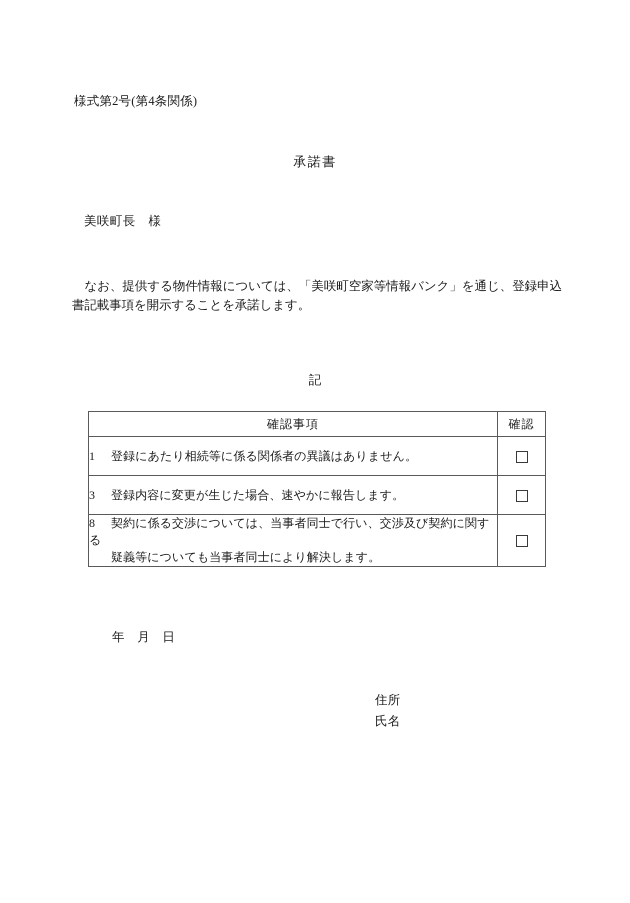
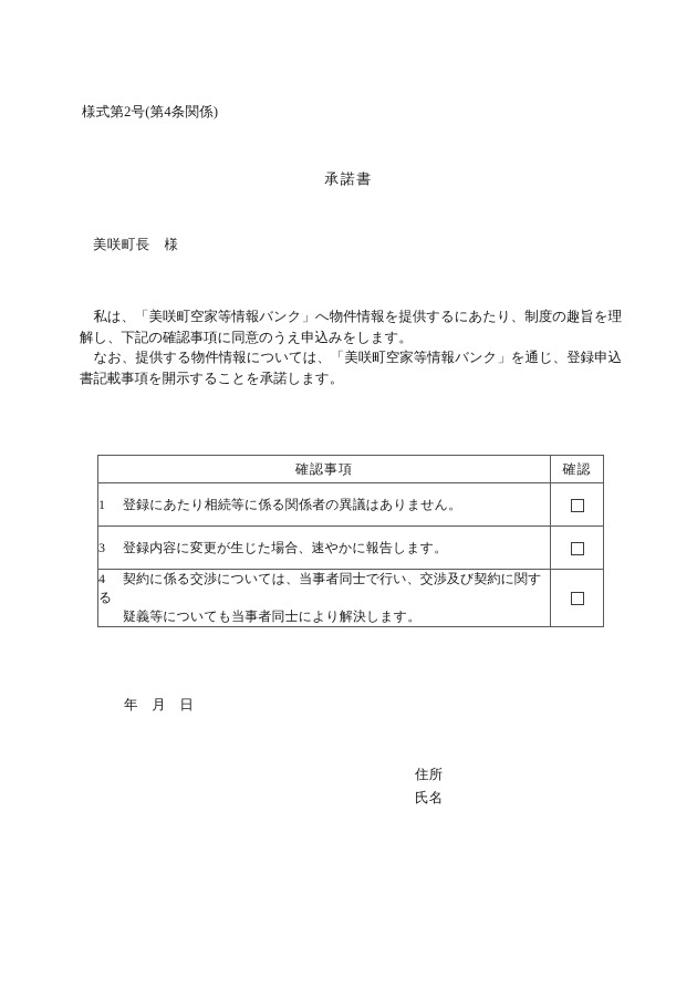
  様式第2号(第4条関係)
  承諾書
  美咲町長 様
+ 私は、「美咲町空家等情報バンク」へ物件情報を提供するにあたり、制度の趣旨を理解し、下記の確認事項に同意のうえ申込みをします。
  なお、提供する物件情報については、「美咲町空家等情報バンク」を通じ、登録申込書記載事項を開示することを承諾します。
- 記
  確認事項	確認
  1 登録にあたり相続等に係る関係者の異議はありません。
  3 登録内容に変更が生じた場合、速やかに報告します。
- 8 契約に係る交渉については、当事者同士で行い、交渉及び契約に関する疑義等についても当事者同士により解決します。
+ 4 契約に係る交渉については、当事者同士で行い、交渉及び契約に関する疑義等についても当事者同士により解決します。
  年 月 日
  住所
  氏名
